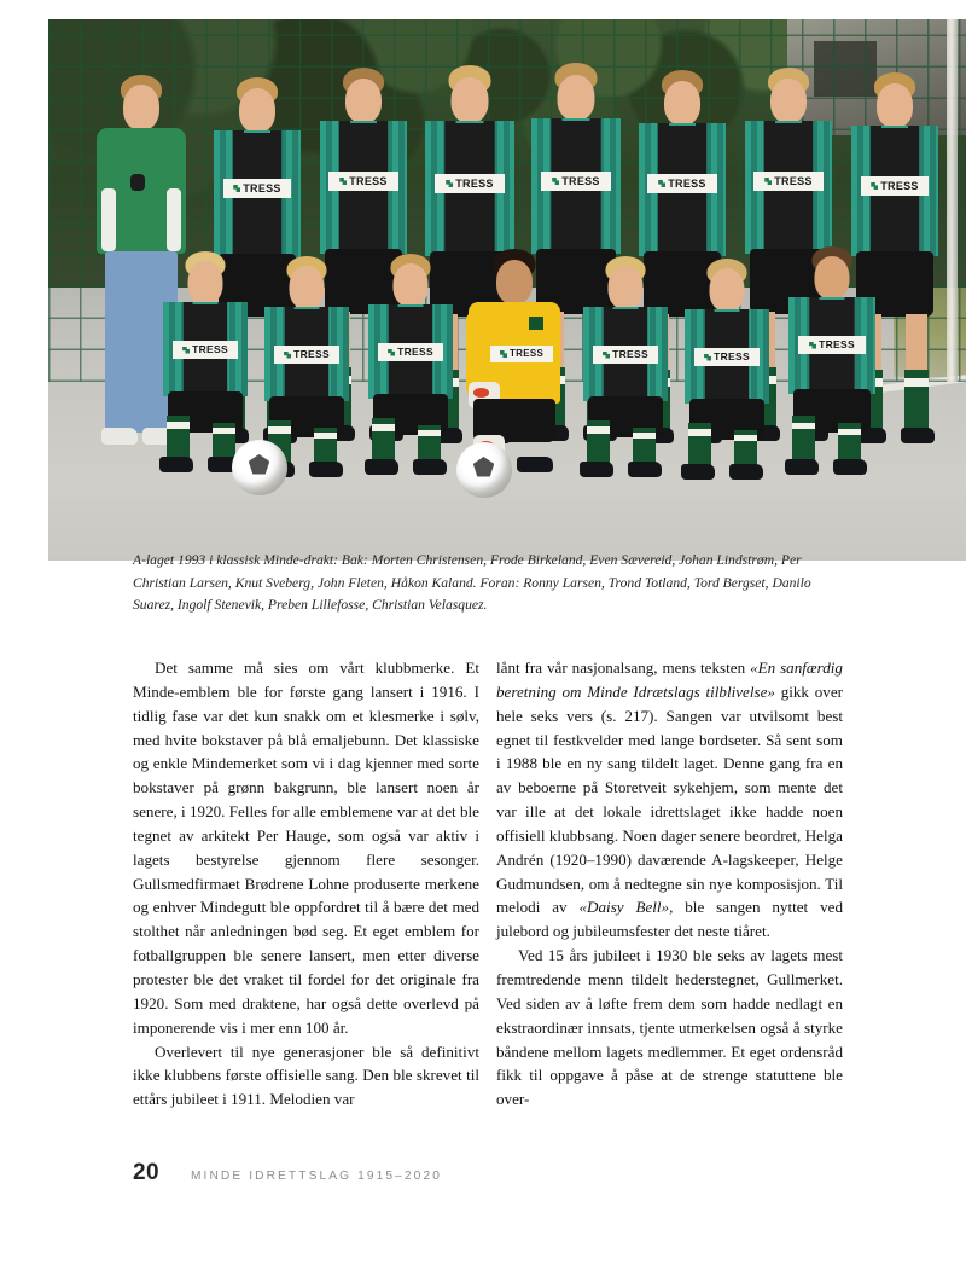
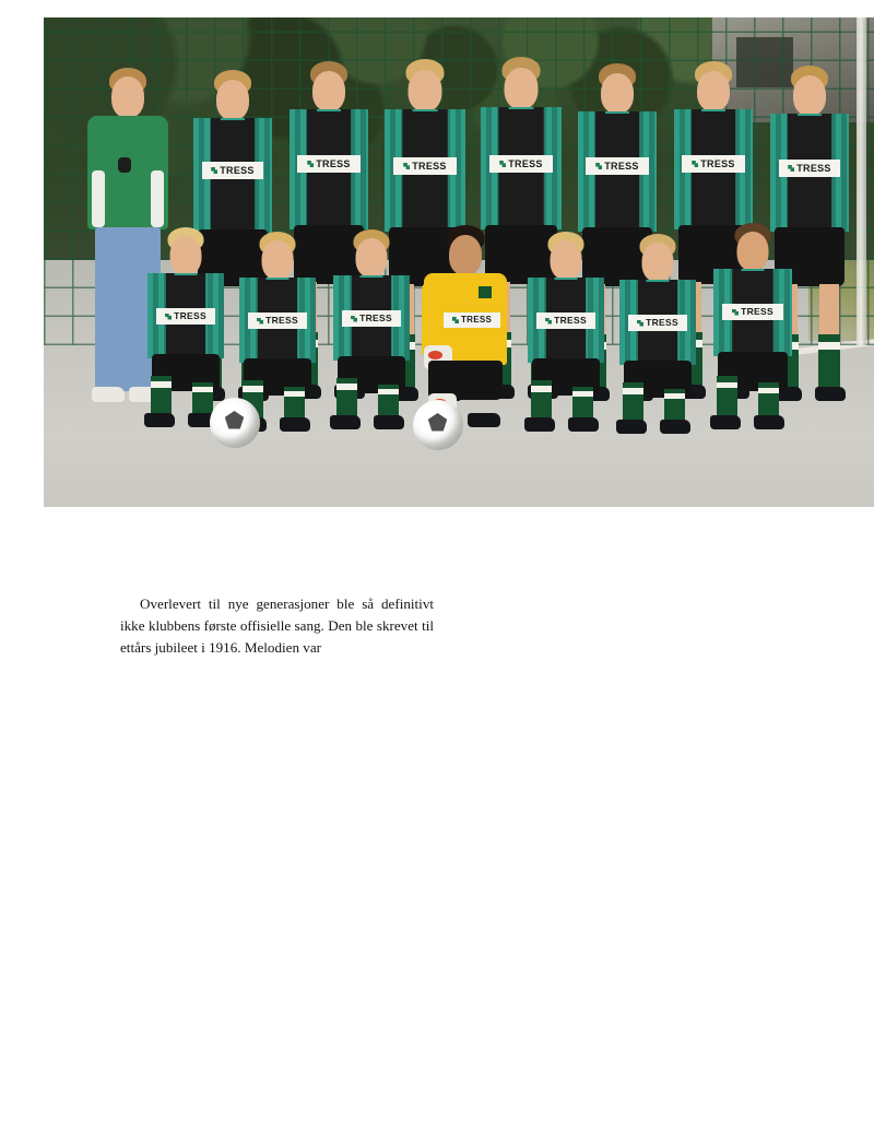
  TRESS
  TRESS
  TRESS
  TRESS
  TRESS
  TRESS
  TRESS
  TRESS
  TRESS
  TRESS
  TRESS
  TRESS
  TRESS
  TRESS
- A-laget 1993 i klassisk Minde-drakt: Bak: Morten Christensen, Frode Birkeland, Even Sævereid, Johan Lindstrøm, Per Christian Larsen, Knut Sveberg, John Fleten, Håkon Kaland. Foran: Ronny Larsen, Trond Totland, Tord Bergset, Danilo Suarez, Ingolf Stenevik, Preben Lillefosse, Christian Velasquez.
- Det samme må sies om vårt klubbmerke. Et Minde-emblem ble for første gang lansert i 1916. I tidlig fase var det kun snakk om et klesmerke i sølv, med hvite bokstaver på blå emaljebunn. Det klassiske og enkle Mindemerket som vi i dag kjenner med sorte bokstaver på grønn bakgrunn, ble lansert noen år senere, i 1920. Felles for alle emblemene var at det ble tegnet av arkitekt Per Hauge, som også var aktiv i lagets bestyrelse gjennom flere sesonger. Gullsmedfirmaet Brødrene Lohne produserte merkene og enhver Mindegutt ble oppfordret til å bære det med stolthet når anledningen bød seg. Et eget emblem for fotballgruppen ble senere lansert, men etter diverse protester ble det vraket til fordel for det originale fra 1920. Som med draktene, har også dette overlevd på imponerende vis i mer enn 100 år.
- Overlevert til nye generasjoner ble så definitivt ikke klubbens første offisielle sang. Den ble skrevet til ettårs jubileet i 1911. Melodien var
+ Overlevert til nye generasjoner ble så definitivt ikke klubbens første offisielle sang. Den ble skrevet til ettårs jubileet i 1916. Melodien var
- lånt fra vår nasjonalsang, mens teksten «En sanfærdig beretning om Minde Idrætslags tilblivelse» gikk over hele seks vers (s. 217). Sangen var utvilsomt best egnet til festkvelder med lange bordseter. Så sent som i 1988 ble en ny sang tildelt laget. Denne gang fra en av beboerne på Storetveit sykehjem, som mente det var ille at det lokale idrettslaget ikke hadde noen offisiell klubbsang. Noen dager senere beordret, Helga Andrén (1920–1990) daværende A-lagskeeper, Helge Gudmundsen, om å nedtegne sin nye komposisjon. Til melodi av «Daisy Bell», ble sangen nyttet ved julebord og jubileumsfester det neste tiåret.
- Ved 15 års jubileet i 1930 ble seks av lagets mest fremtredende menn tildelt hederstegnet, Gullmerket. Ved siden av å løfte frem dem som hadde nedlagt en ekstraordinær innsats, tjente utmerkelsen også å styrke båndene mellom lagets medlemmer. Et eget ordensråd fikk til oppgave å påse at de strenge statuttene ble over-
- 20
- MINDE IDRETTSLAG 1915–2020
